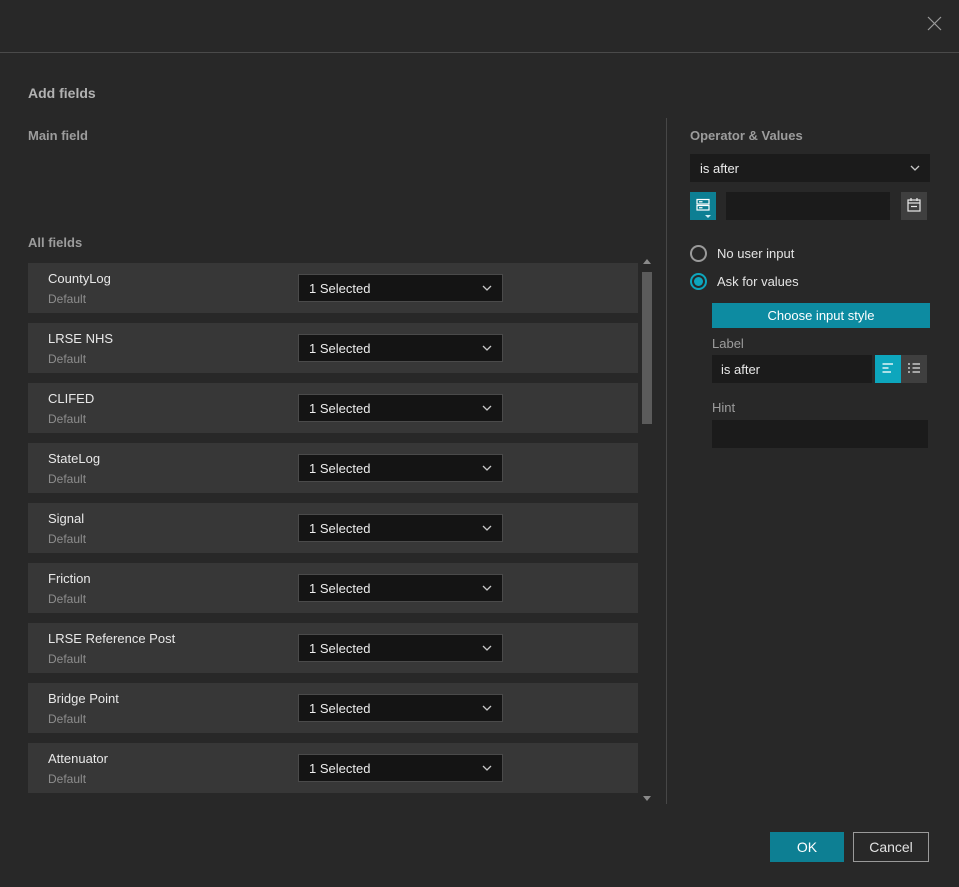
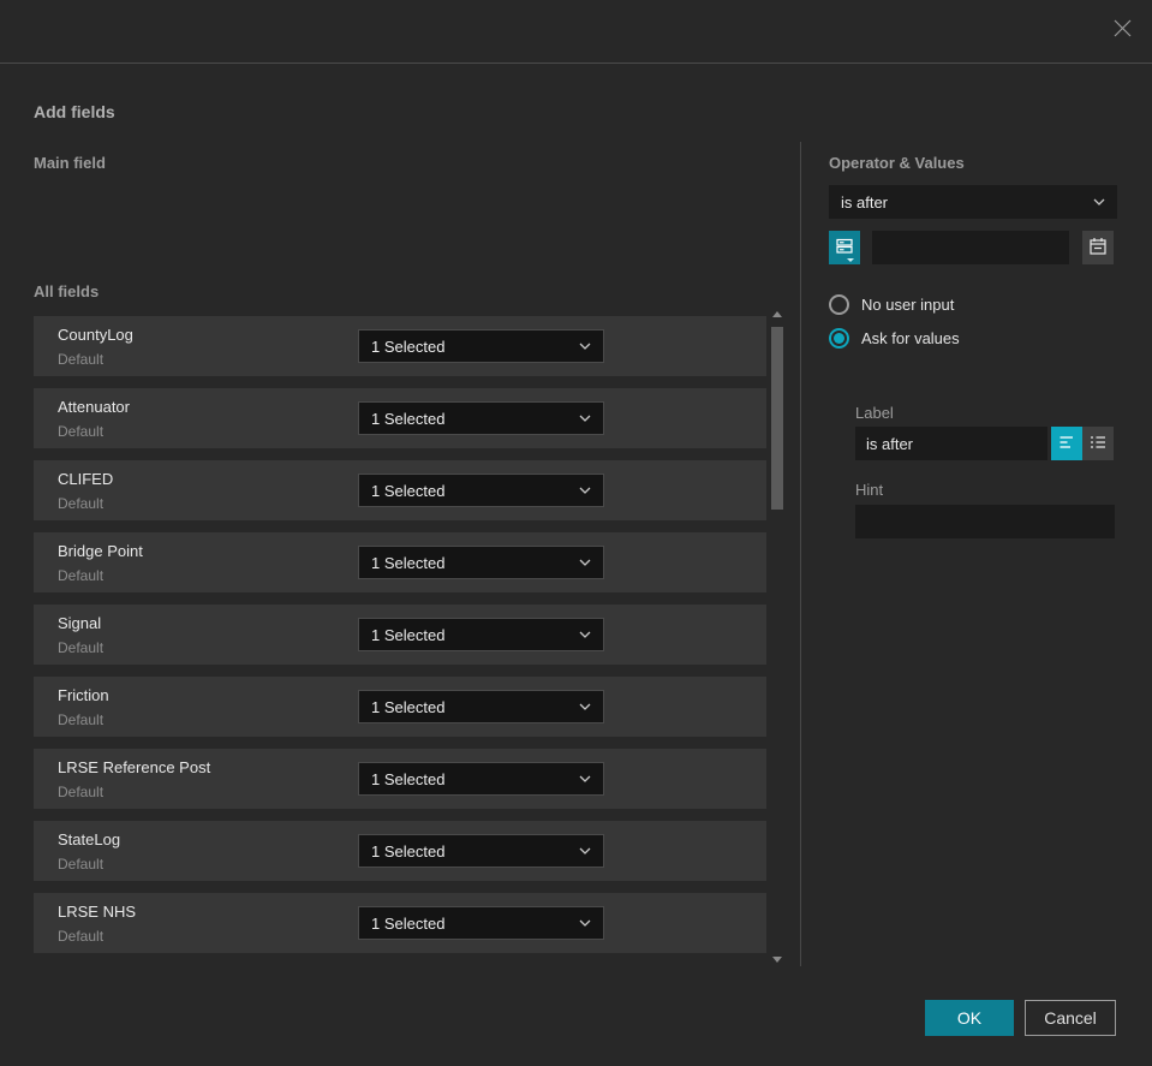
  Add fields
  Main field
  All fields
  CountyLog
  Default
  1 Selected
- LRSE NHS
+ Attenuator
  Default
  1 Selected
  CLIFED
  Default
  1 Selected
- StateLog
+ Bridge Point
  Default
  1 Selected
  Signal
  Default
  1 Selected
  Friction
  Default
  1 Selected
  LRSE Reference Post
  Default
  1 Selected
- Bridge Point
+ StateLog
  Default
  1 Selected
- Attenuator
+ LRSE NHS
  Default
  1 Selected
  Operator & Values
  is after
  No user input
  Ask for values
- Choose input style
  Label
  is after
  Hint
  OK
  Cancel
